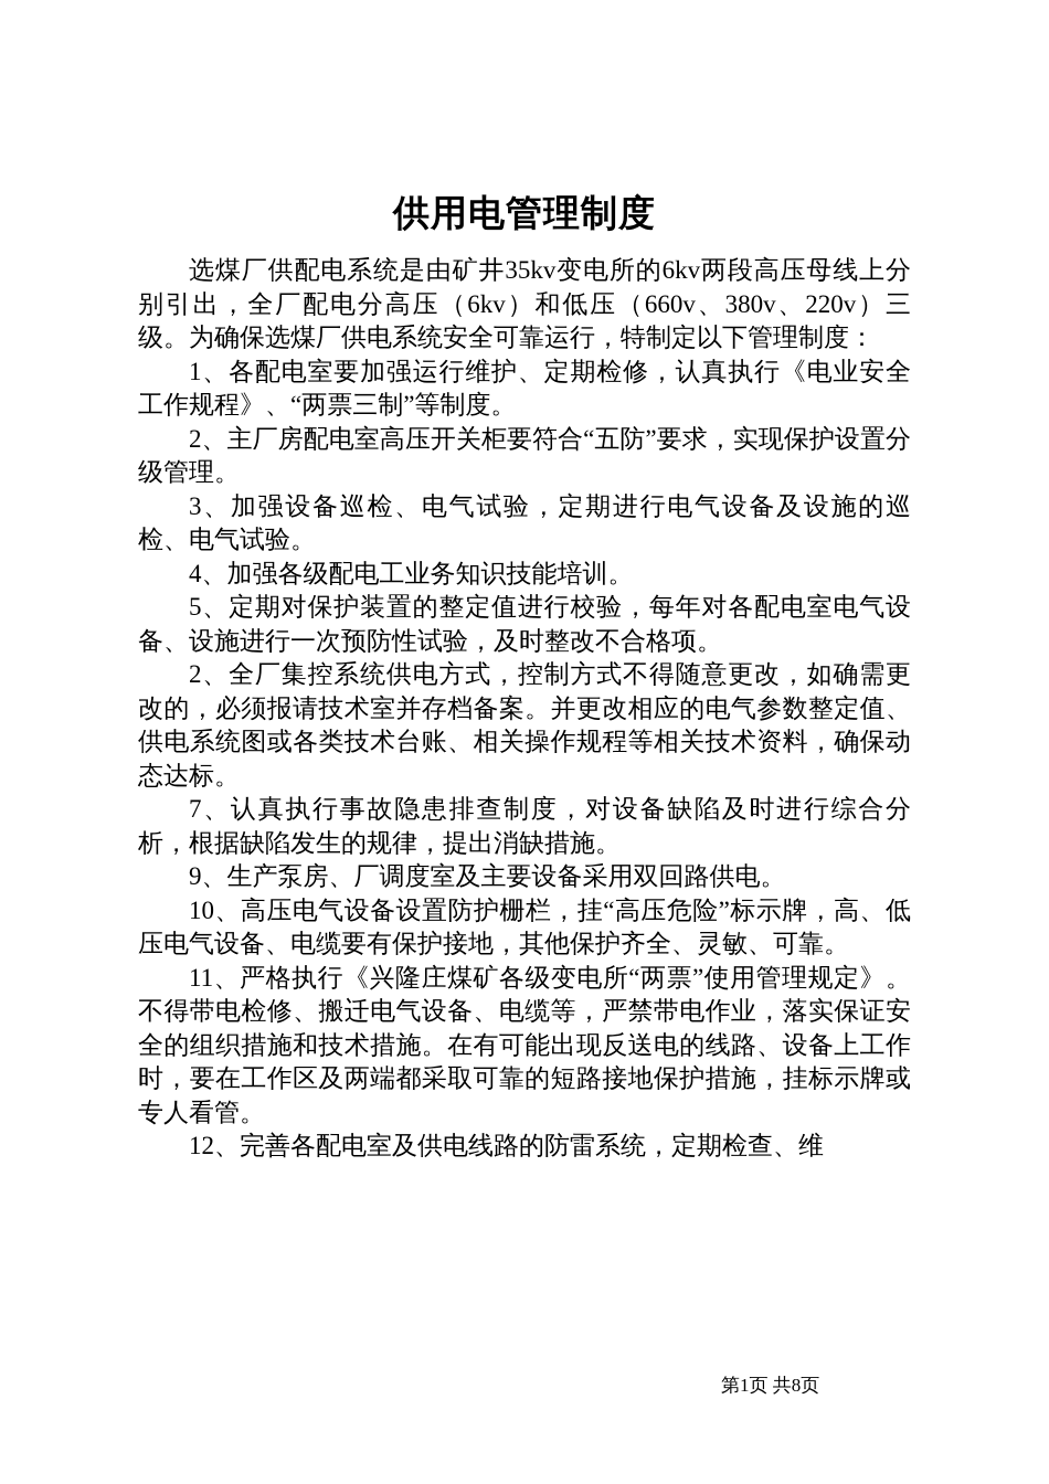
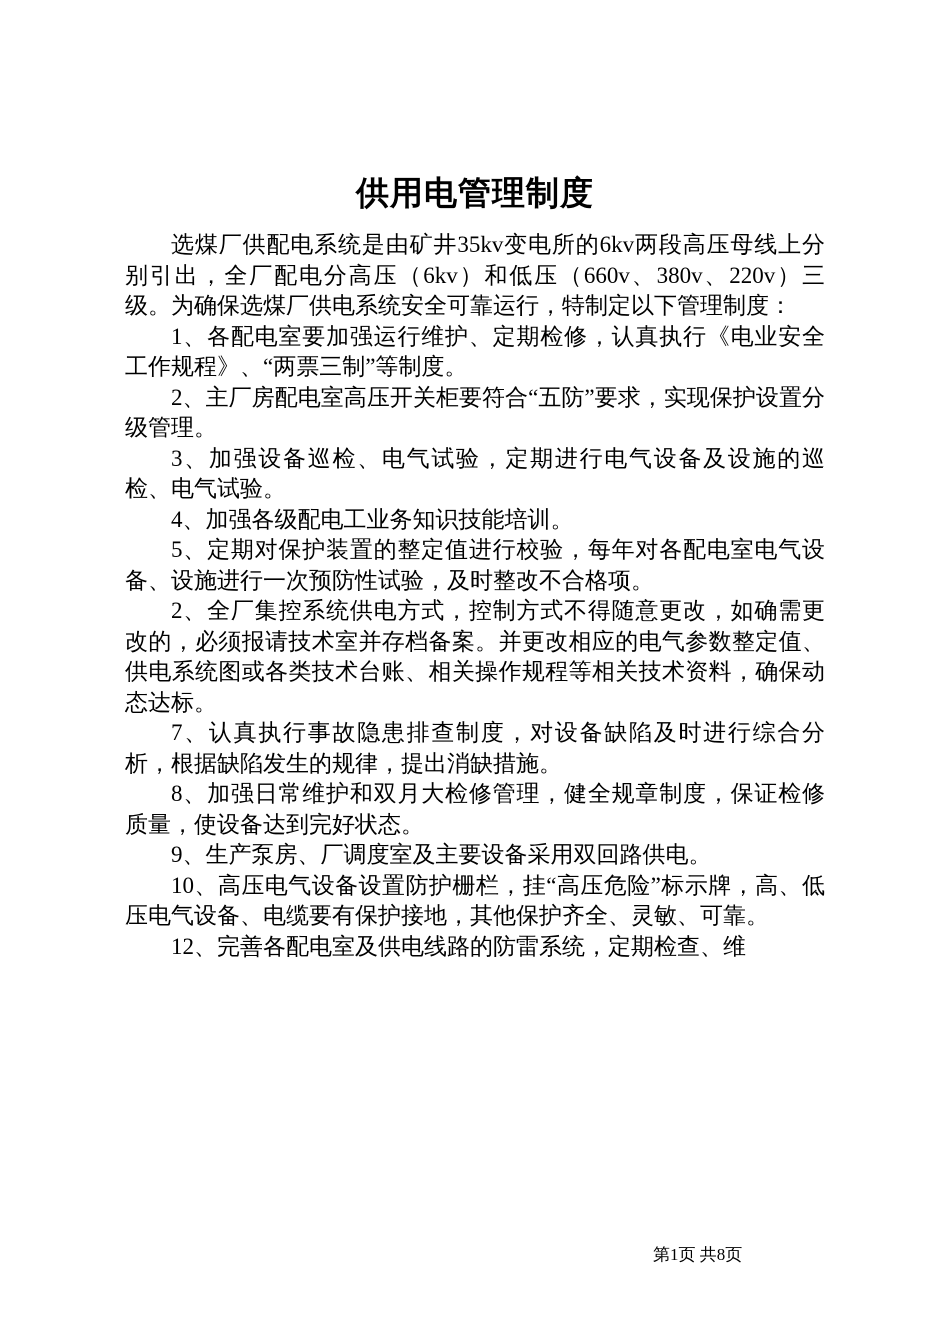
  供用电管理制度
  选煤厂供配电系统是由矿井35kv变电所的6kv两段高压母线上分别引出，全厂配电分高压（6kv）和低压（660v、380v、220v）三级。为确保选煤厂供电系统安全可靠运行，特制定以下管理制度：
  1、各配电室要加强运行维护、定期检修，认真执行《电业安全工作规程》、“两票三制”等制度。
  2、主厂房配电室高压开关柜要符合“五防”要求，实现保护设置分级管理。
  3、加强设备巡检、电气试验，定期进行电气设备及设施的巡检、电气试验。
  4、加强各级配电工业务知识技能培训。
  5、定期对保护装置的整定值进行校验，每年对各配电室电气设备、设施进行一次预防性试验，及时整改不合格项。
  2、全厂集控系统供电方式，控制方式不得随意更改，如确需更改的，必须报请技术室并存档备案。并更改相应的电气参数整定值、供电系统图或各类技术台账、相关操作规程等相关技术资料，确保动态达标。
  7、认真执行事故隐患排查制度，对设备缺陷及时进行综合分析，根据缺陷发生的规律，提出消缺措施。
+ 8、加强日常维护和双月大检修管理，健全规章制度，保证检修质量，使设备达到完好状态。
  9、生产泵房、厂调度室及主要设备采用双回路供电。
  10、高压电气设备设置防护栅栏，挂“高压危险”标示牌，高、低压电气设备、电缆要有保护接地，其他保护齐全、灵敏、可靠。
- 11、严格执行《兴隆庄煤矿各级变电所“两票”使用管理规定》。不得带电检修、搬迁电气设备、电缆等，严禁带电作业，落实保证安全的组织措施和技术措施。在有可能出现反送电的线路、设备上工作时，要在工作区及两端都采取可靠的短路接地保护措施，挂标示牌或专人看管。
  12、完善各配电室及供电线路的防雷系统，定期检查、维
  第1页 共8页
